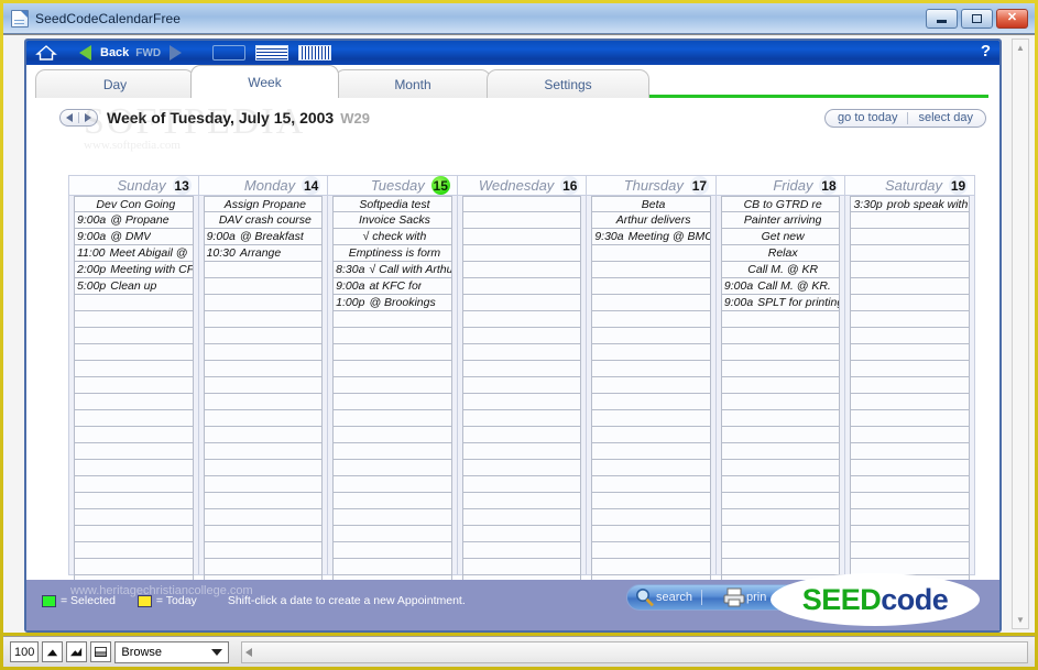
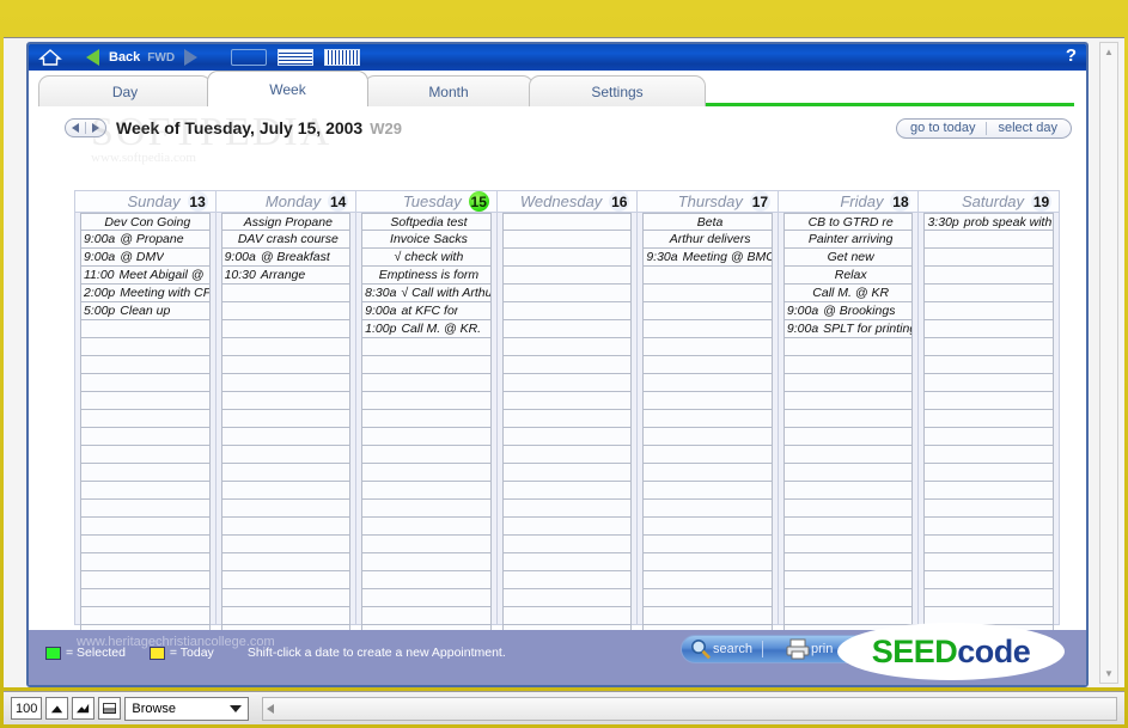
- SeedCodeCalendarFree
- ✕
  ▲
  ▼
  Back
  FWD
  ?
  Day
  Week
  Month
  Settings
  SOFTPEDIA
  Week of Tuesday, July 15, 2003
  W29
  go to today
  select day
  Sunday
  13
  Dev Con Going
  9:00a
  @ Propane
  9:00a
  @ DMV
  11:00
  Meet Abigail @
  2:00p
  Meeting with CF
  5:00p
  Clean up
  Monday
  14
  Assign Propane
  DAV crash course
  9:00a
  @ Breakfast
  10:30
  Arrange
  Tuesday
  15
  Softpedia test
  Invoice Sacks
  √ check with
  Emptiness is form
  8:30a
  √ Call with Arthu
  9:00a
  at KFC for
  1:00p
- @ Brookings
+ Call M. @ KR.
  Wednesday
  16
  Thursday
  17
  Beta
  Arthur delivers
  9:30a
  Meeting @ BMC
  Friday
  18
  CB to GTRD re
  Painter arriving
  Get new
  Relax
  Call M. @ KR
  9:00a
- Call M. @ KR.
+ @ Brookings
  9:00a
  SPLT for printin
  Saturday
  19
  3:30p
  prob speak with
  www.heritagechristiancollege.com
  = Selected
  = Today
  Shift-click a date to create a new Appointment.
  search
  prin
  SEED
  code
  100
  Browse
